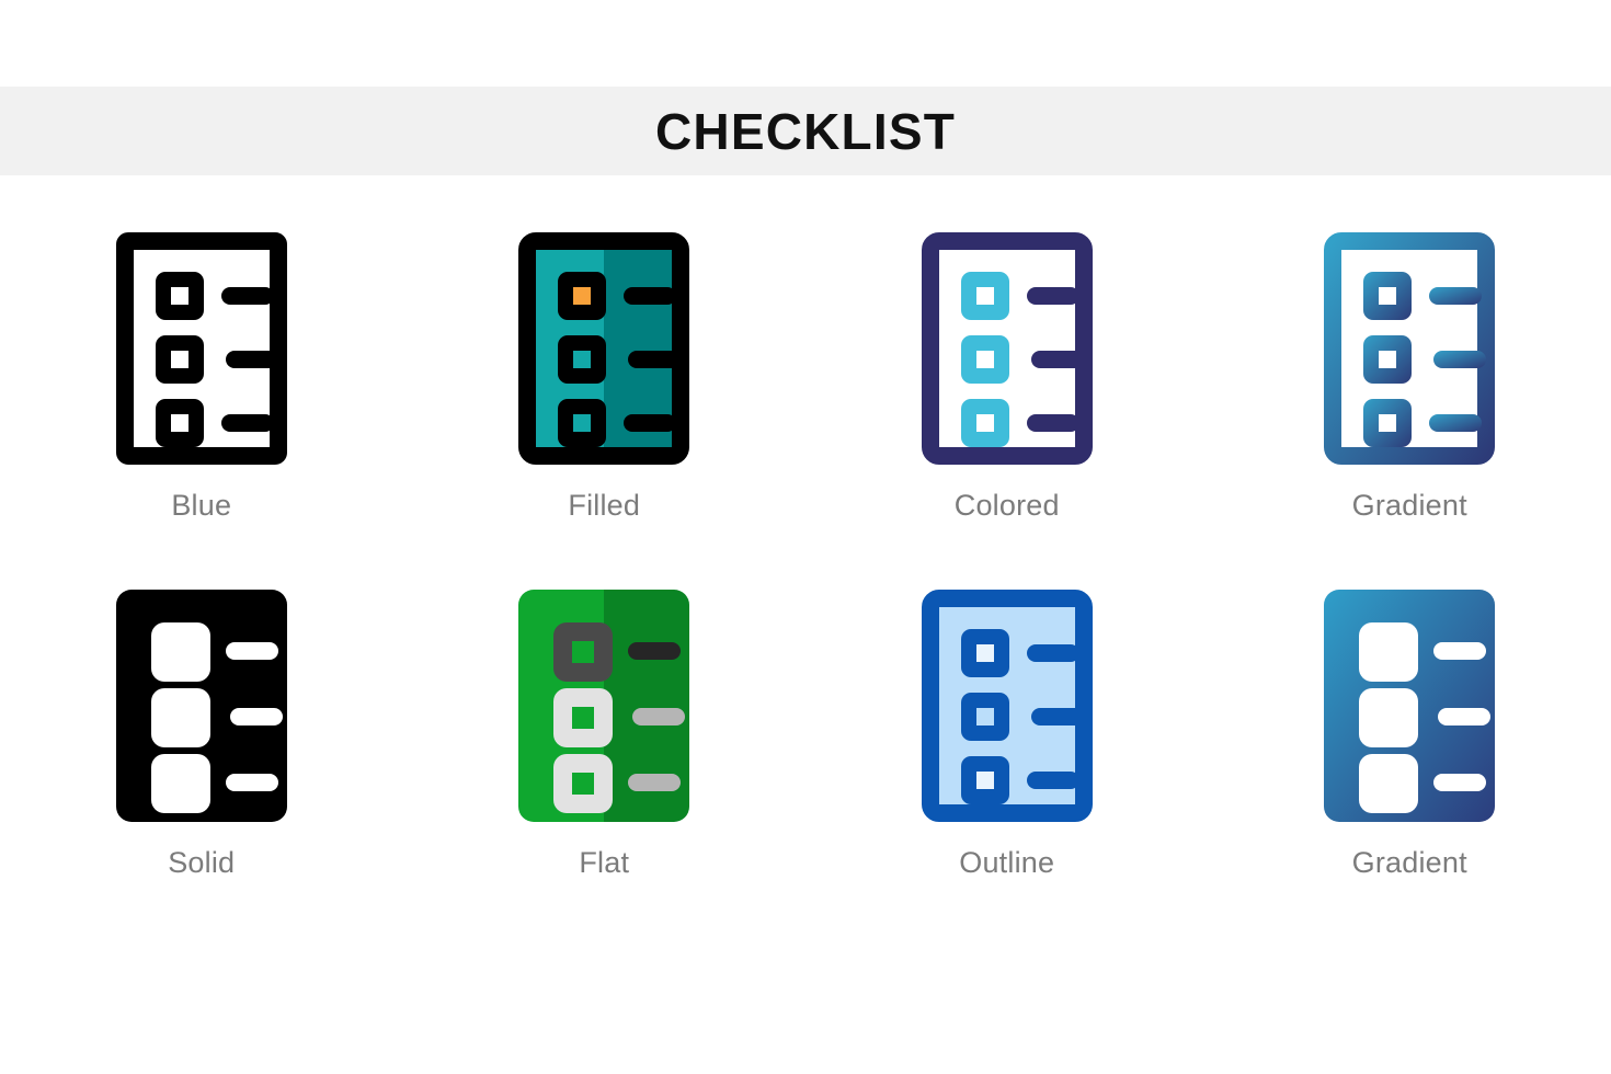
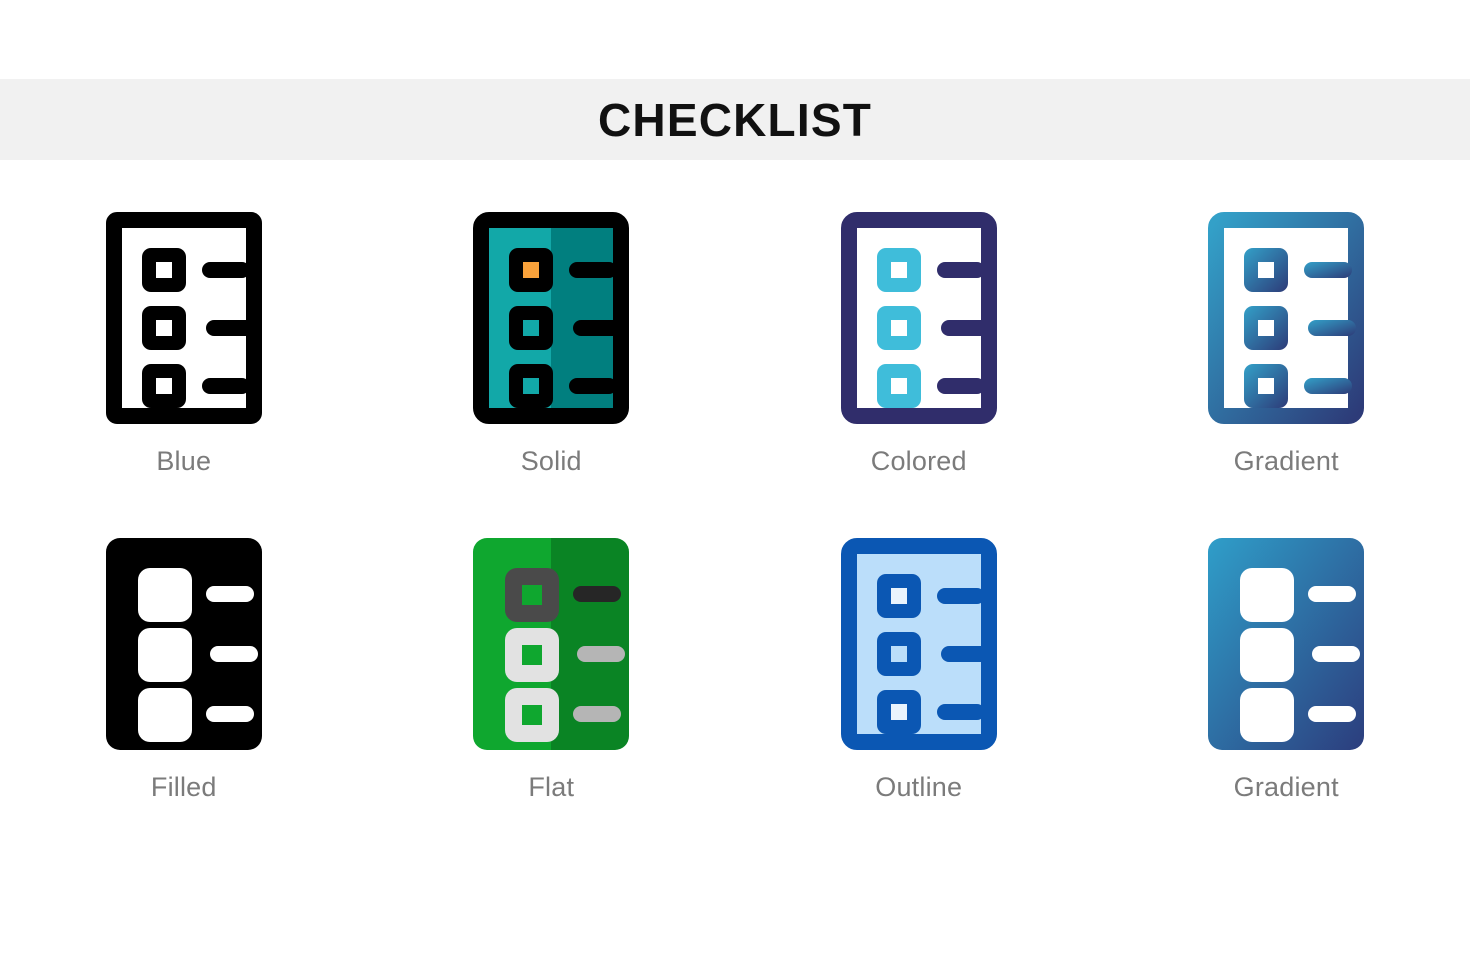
  CHECKLIST
  Blue
- Filled
+ Solid
  Colored
  Gradient
- Solid
+ Filled
  Flat
  Outline
  Gradient
